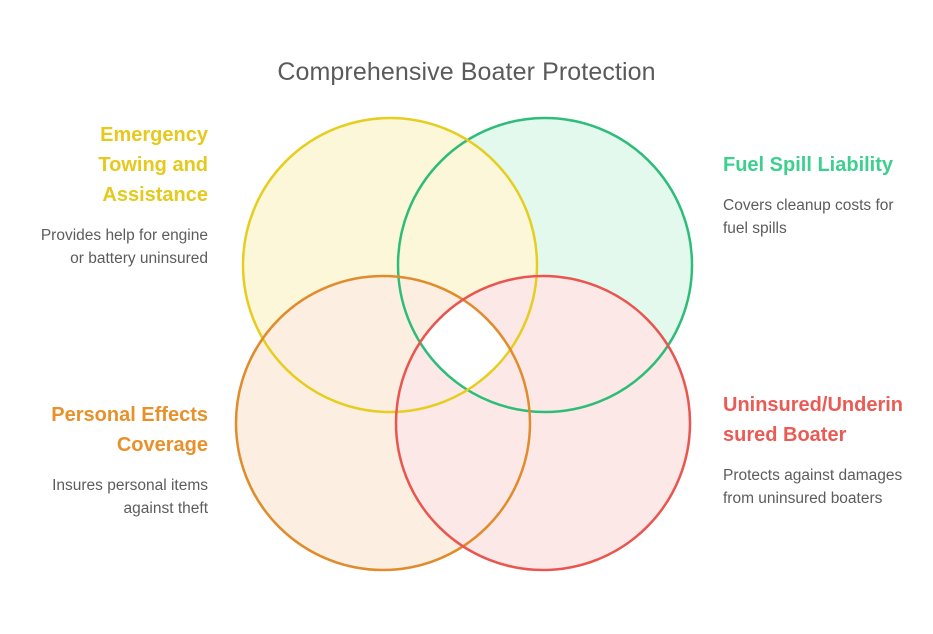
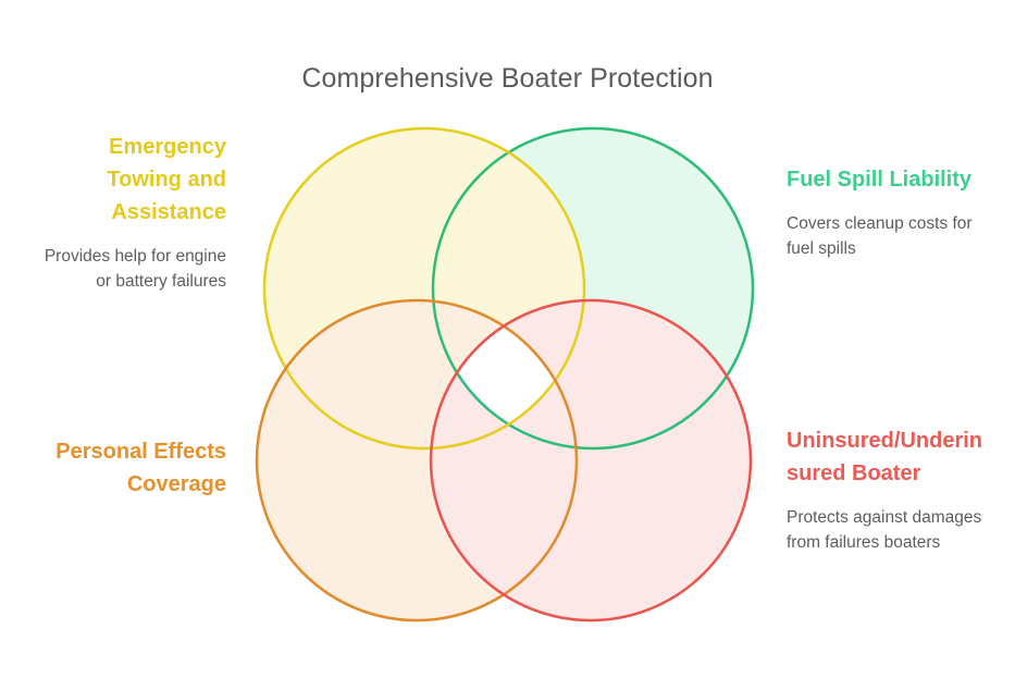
  Comprehensive Boater Protection
  Emergency Towing and Assistance
- Provides help for engine or battery uninsured
+ Provides help for engine or battery failures
  Fuel Spill Liability
  Covers cleanup costs for fuel spills
  Personal Effects Coverage
- Insures personal items against theft
  Uninsured/Underinsured Boater
- Protects against damages from uninsured boaters
+ Protects against damages from failures boaters
